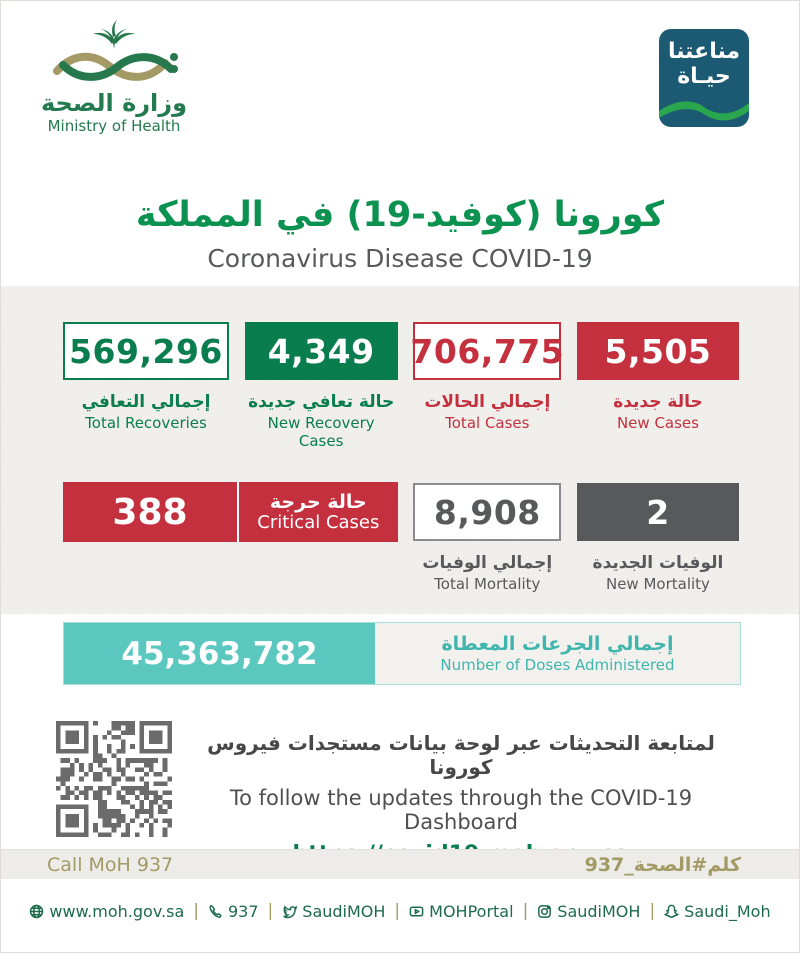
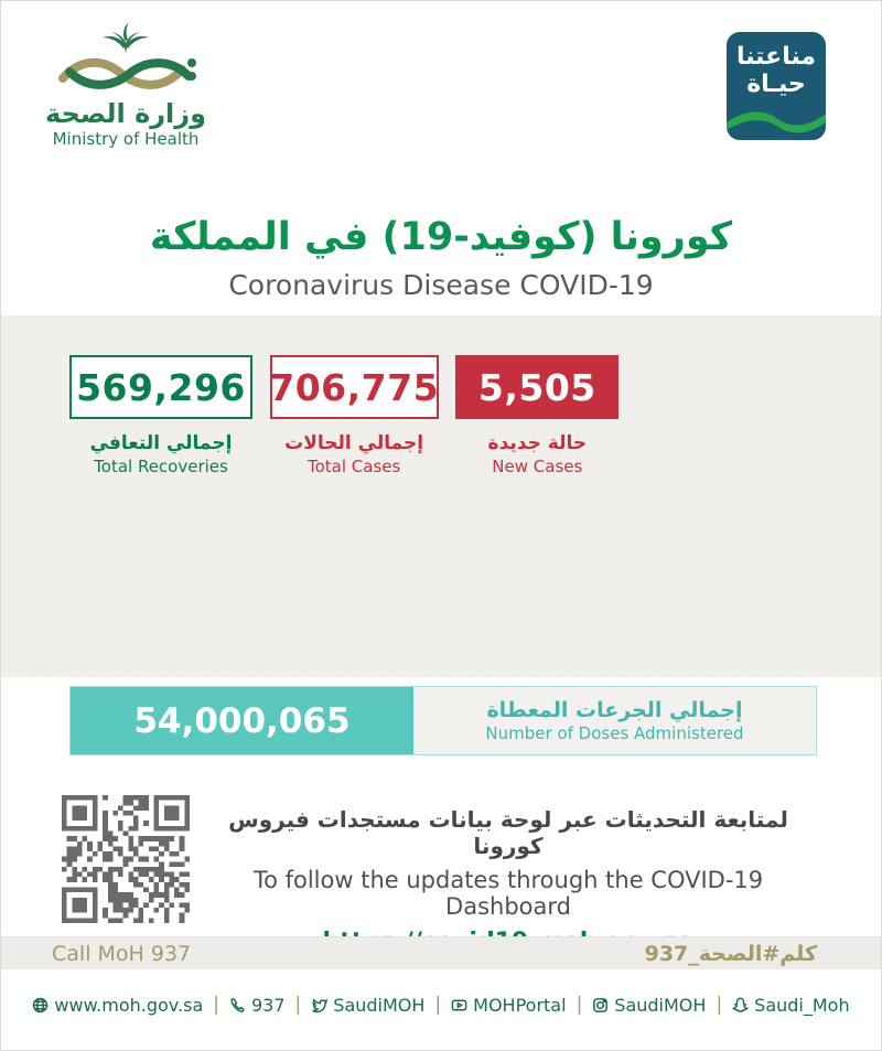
  وزارة الصحة
  Ministry of Health
  مناعتنا
  حيـاة
  كورونا (كوفيد-19) في المملكة
  Coronavirus Disease COVID-19
  569,296
  إجمالي التعافي
  Total Recoveries
- 4,349
- حالة تعافي جديدة
- New Recovery Cases
  706,775
  إجمالي الحالات
  Total Cases
  5,505
  حالة جديدة
  New Cases
- 388
- حالة حرجة
- Critical Cases
- 8,908
- إجمالي الوفيات
- Total Mortality
- 2
- الوفيات الجديدة
- New Mortality
- 45,363,782
+ 54,000,065
  إجمالي الجرعات المعطاة
  Number of Doses Administered
  لمتابعة التحديثات عبر لوحة بيانات مستجدات فيروس كورونا
  To follow the updates through the COVID-19 Dashboard
  Call MoH 937
  كلم#الصحة_937
  www.moh.gov.sa
  |
  937
  |
  SaudiMOH
  |
  MOHPortal
  |
  SaudiMOH
  |
  Saudi_Moh
